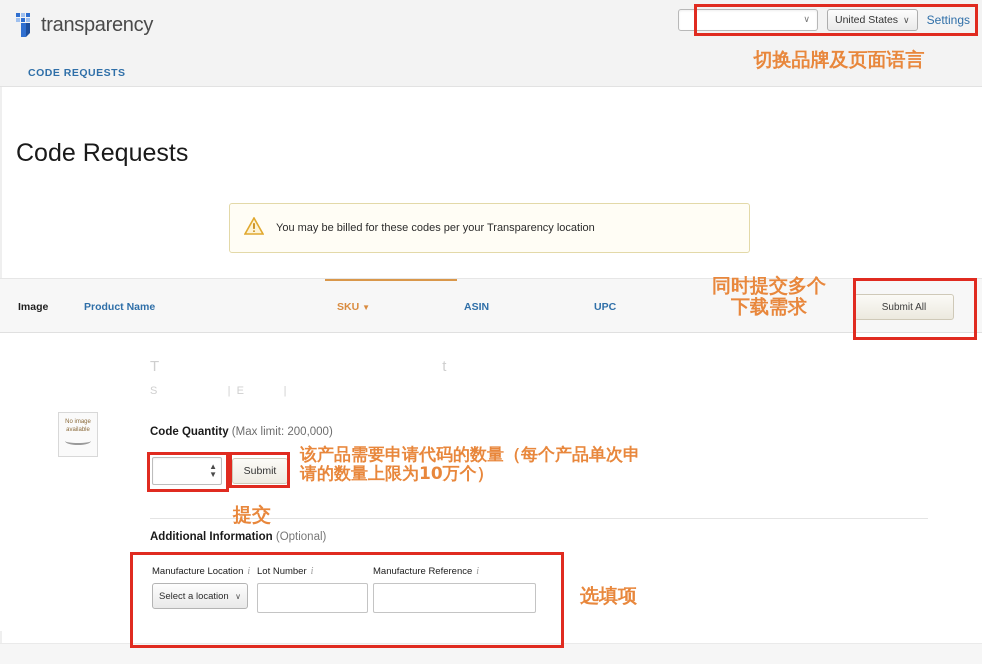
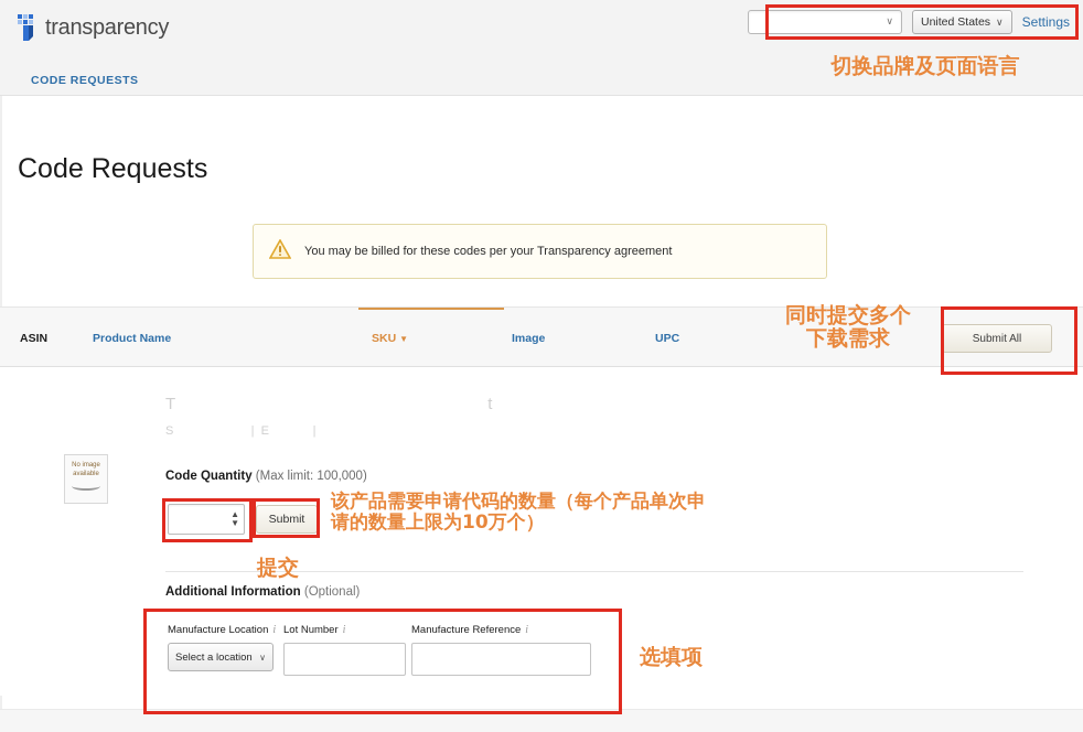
  transparency
  CODE REQUESTS
  ∨
  United States
  ∨
  Settings
  切换品牌及页面语言
  Code Requests
- You may be billed for these codes per your Transparency location
+ You may be billed for these codes per your Transparency agreement
- Image
+ ASIN
  Product Name
  SKU ▼
- ASIN
+ Image
  UPC
  Submit All
  同时提交多个
  下载需求
  T t
  S | E |
- Code Quantity (Max limit: 200,000)
+ Code Quantity (Max limit: 100,000)
  ▲
  ▼
  Submit
  该产品需要申请代码的数量（每个产品单次申
  请的数量上限为10万个）
  提交
  Additional Information (Optional)
  Manufacture Location
  i
  Select a location
  ∨
  Lot Number
  i
  Manufacture Reference
  i
  选填项
